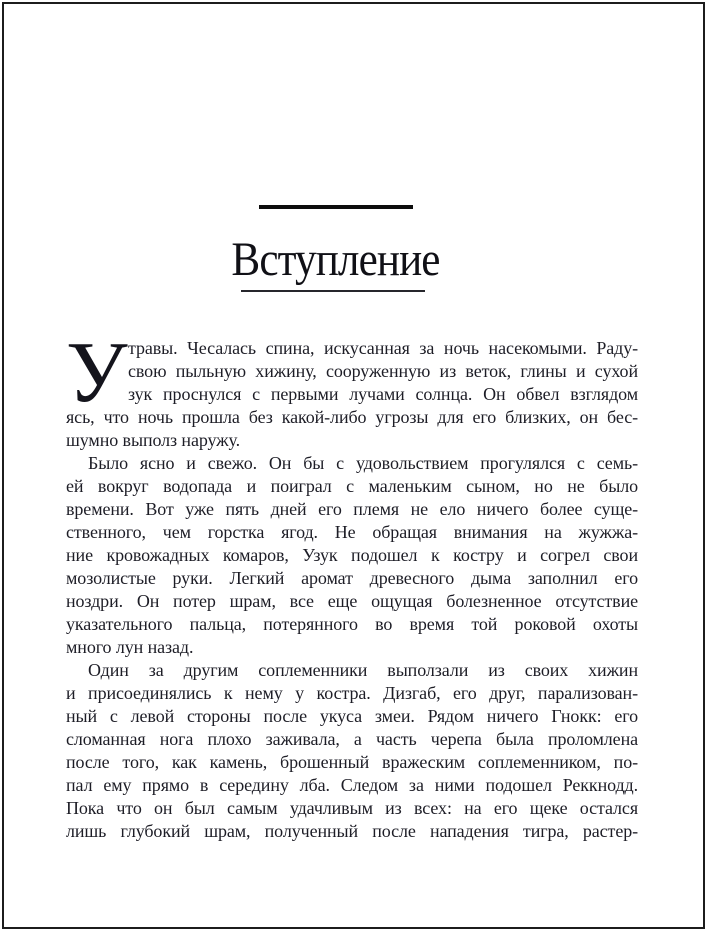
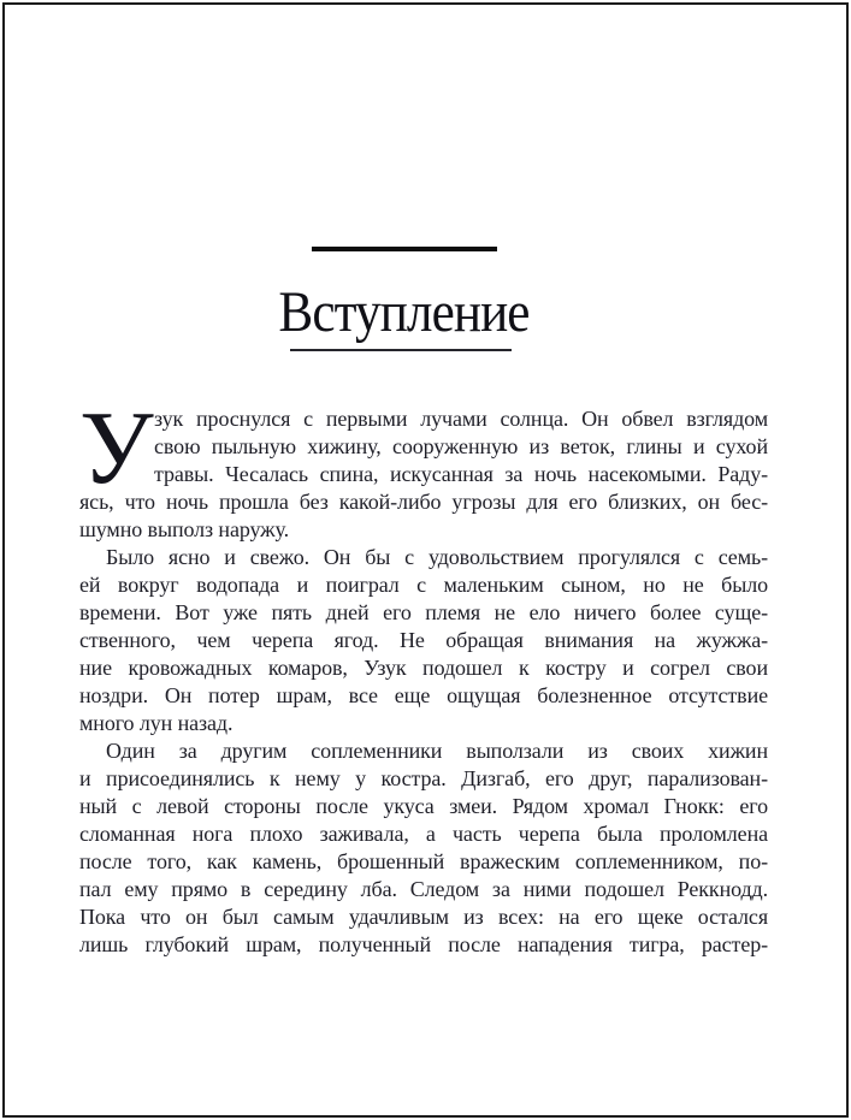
  Вступление
  У
- травы. Чесалась спина, искусанная за ночь насекомыми. Раду-
+ зук проснулся с первыми лучами солнца. Он обвел взглядом
  свою пыльную хижину, сооруженную из веток, глины и сухой
- зук проснулся с первыми лучами солнца. Он обвел взглядом
+ травы. Чесалась спина, искусанная за ночь насекомыми. Раду-
  ясь, что ночь прошла без какой-либо угрозы для его близких, он бес-
  шумно выполз наружу.
  Было ясно и свежо. Он бы с удовольствием прогулялся с семь-
  ей вокруг водопада и поиграл с маленьким сыном, но не было
  времени. Вот уже пять дней его племя не ело ничего более суще-
- ственного, чем горстка ягод. Не обращая внимания на жужжа-
+ ственного, чем черепа ягод. Не обращая внимания на жужжа-
  ние кровожадных комаров, Узук подошел к костру и согрел свои
- мозолистые руки. Легкий аромат древесного дыма заполнил его
  ноздри. Он потер шрам, все еще ощущая болезненное отсутствие
- указательного пальца, потерянного во время той роковой охоты
  много лун назад.
  Один за другим соплеменники выползали из своих хижин
  и присоединялись к нему у костра. Дизгаб, его друг, парализован-
- ный с левой стороны после укуса змеи. Рядом ничего Гнокк: его
+ ный с левой стороны после укуса змеи. Рядом хромал Гнокк: его
  сломанная нога плохо заживала, а часть черепа была проломлена
  после того, как камень, брошенный вражеским соплеменником, по-
  пал ему прямо в середину лба. Следом за ними подошел Реккнодд.
  Пока что он был самым удачливым из всех: на его щеке остался
  лишь глубокий шрам, полученный после нападения тигра, растер-
